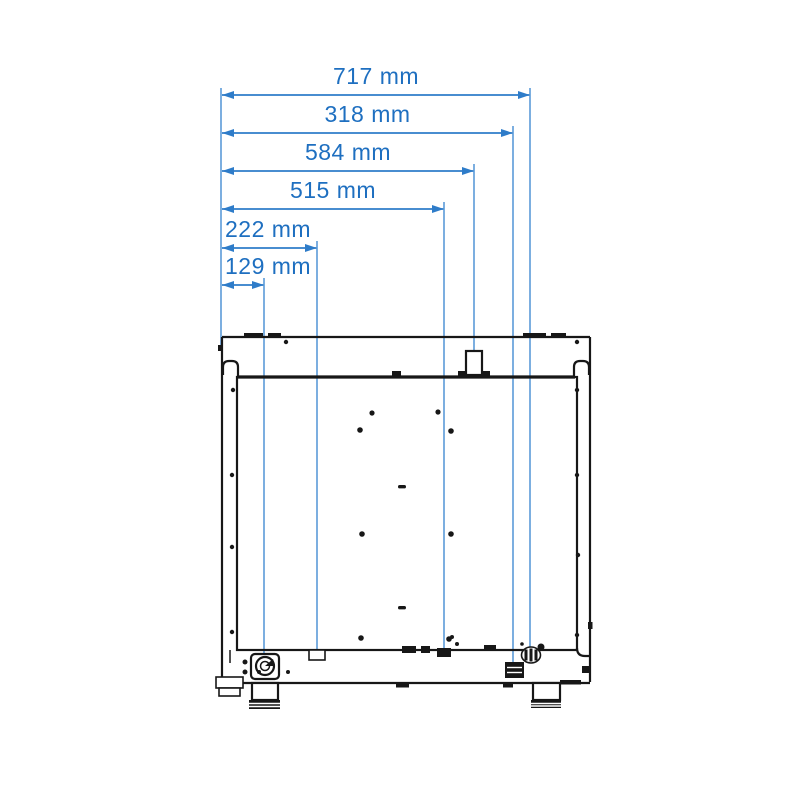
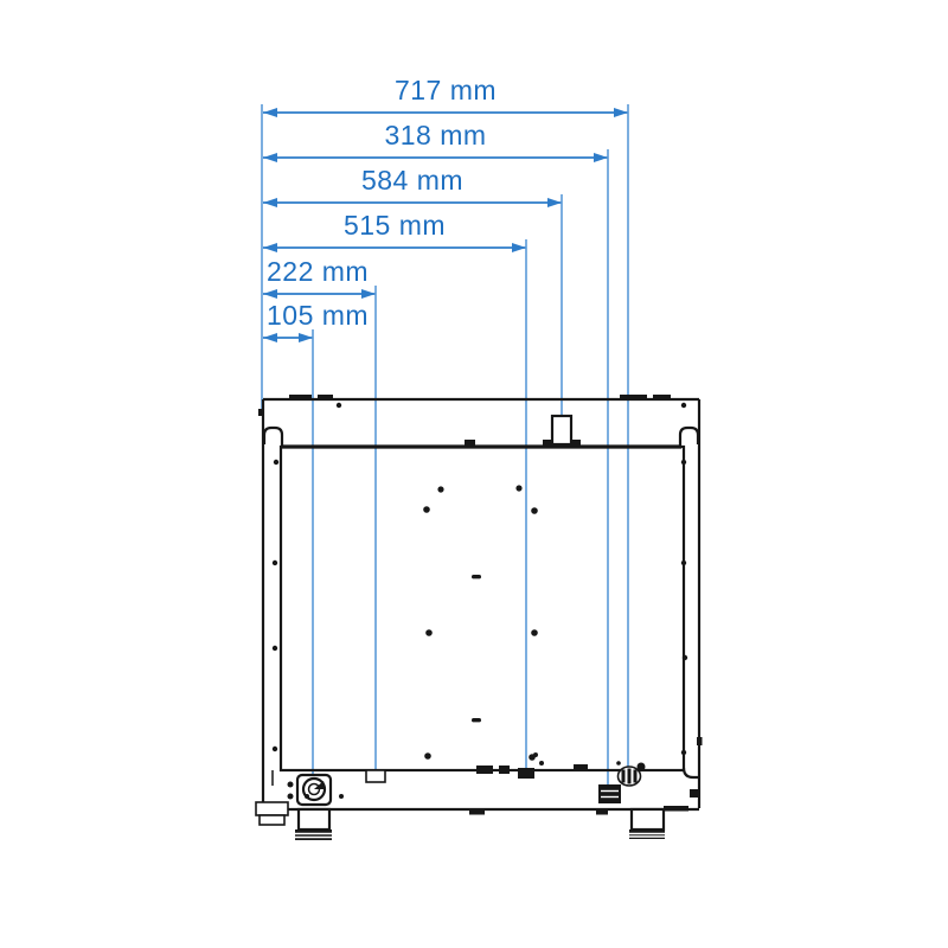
  717 mm
  318 mm
  584 mm
  515 mm
  222 mm
- 129 mm
+ 105 mm
